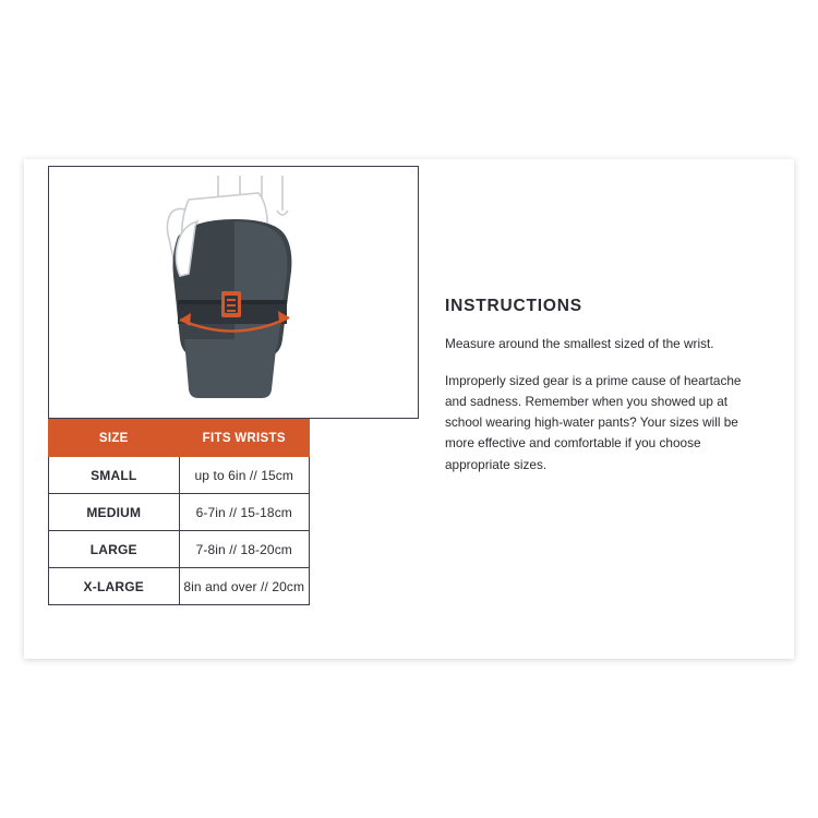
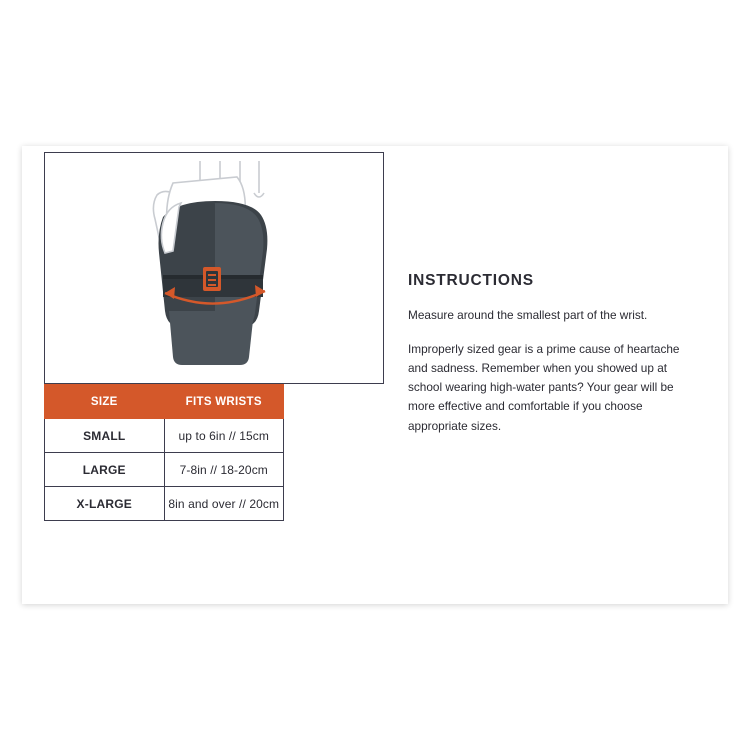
  SIZE	FITS WRISTS
  SMALL	up to 6in // 15cm
- MEDIUM	6-7in // 15-18cm
  LARGE	7-8in // 18-20cm
  X-LARGE	8in and over // 20cm
  INSTRUCTIONS
- Measure around the smallest sized of the wrist.
+ Measure around the smallest part of the wrist.
- Improperly sized gear is a prime cause of heartache and sadness. Remember when you showed up at school wearing high-water pants? Your sizes will be more effective and comfortable if you choose appropriate sizes.
+ Improperly sized gear is a prime cause of heartache and sadness. Remember when you showed up at school wearing high-water pants? Your gear will be more effective and comfortable if you choose appropriate sizes.
